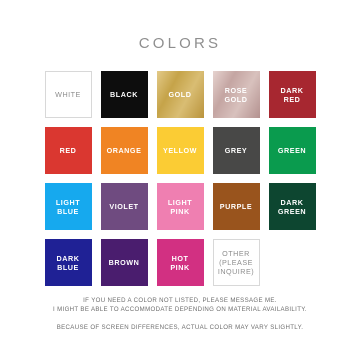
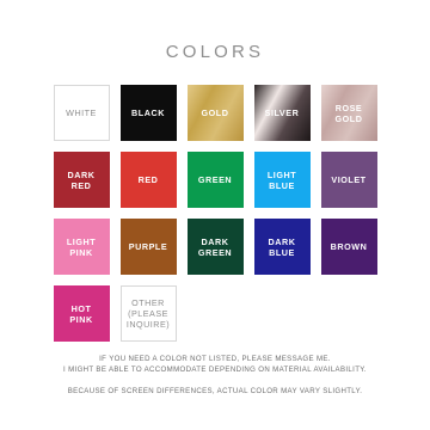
  COLORS
  WHITE
  BLACK
  GOLD
+ SILVER
  ROSE
  GOLD
  DARK
  RED
  RED
- ORANGE
- YELLOW
- GREY
  GREEN
  LIGHT
  BLUE
  VIOLET
  LIGHT
  PINK
  PURPLE
  DARK
  GREEN
  DARK
  BLUE
  BROWN
  HOT
  PINK
  OTHER
  (PLEASE
  INQUIRE)
